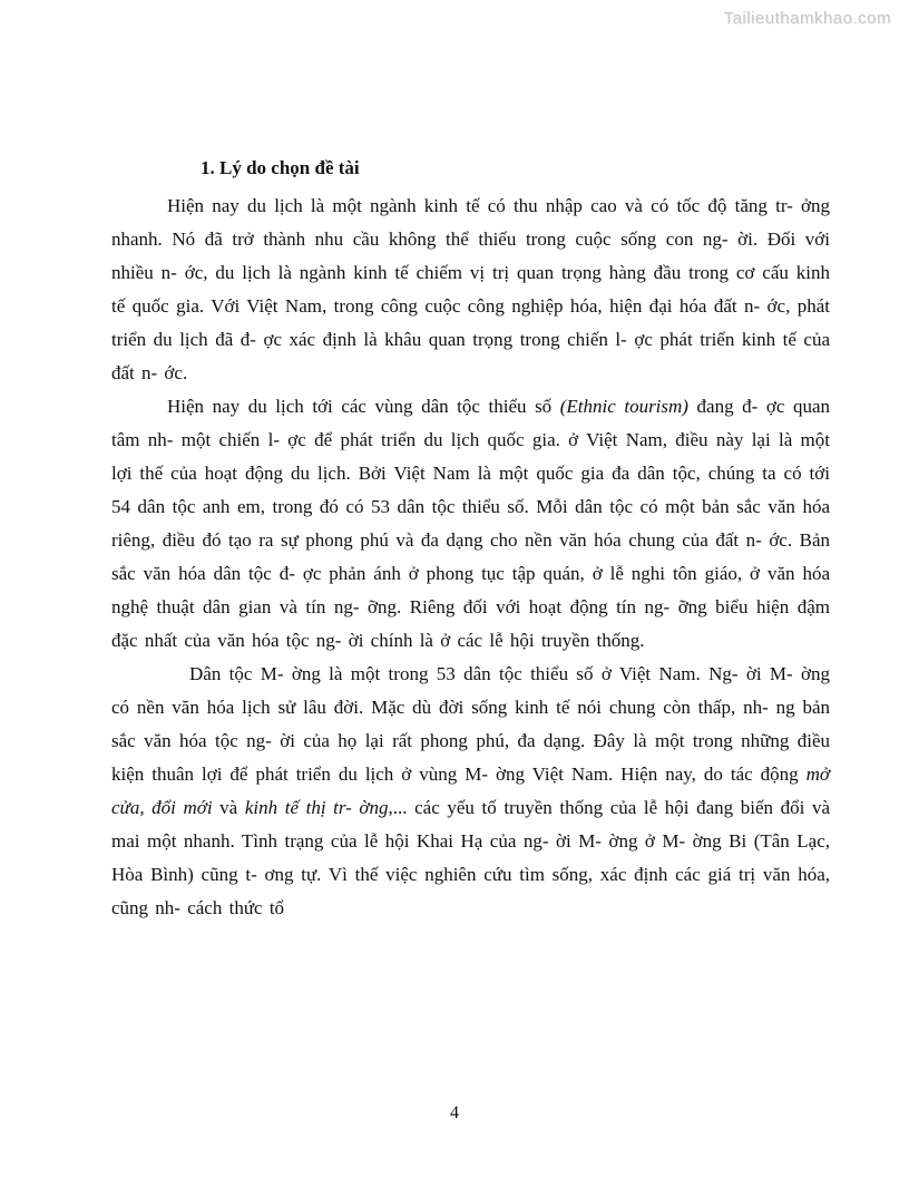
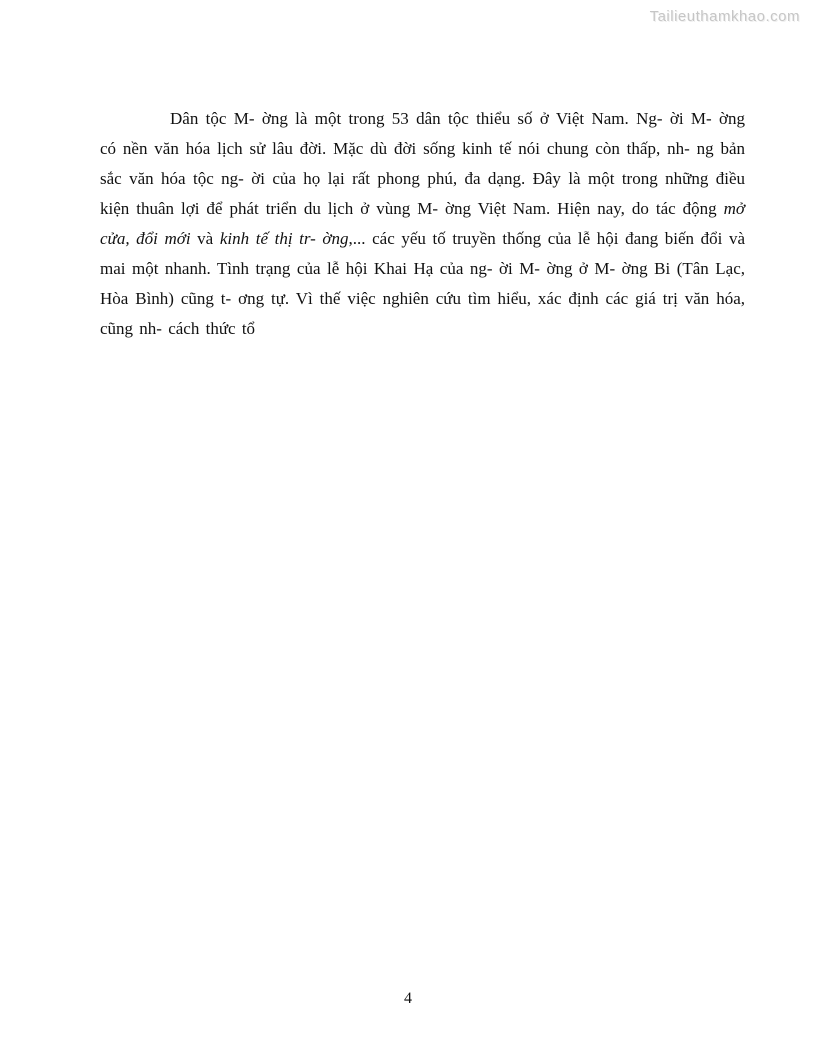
  Tailieuthamkhao.com
- 1. Lý do chọn đề tài
- Hiện nay du lịch là một ngành kinh tế có thu nhập cao và có tốc độ tăng tr- ởng nhanh. Nó đã trở thành nhu cầu không thể thiếu trong cuộc sống con ng- ời. Đối với nhiều n- ớc, du lịch là ngành kinh tế chiếm vị trị quan trọng hàng đầu trong cơ cấu kinh tế quốc gia. Với Việt Nam, trong công cuộc công nghiệp hóa, hiện đại hóa đất n- ớc, phát triển du lịch đã đ- ợc xác định là khâu quan trọng trong chiến l- ợc phát triển kinh tế của đất n- ớc.
- Hiện nay du lịch tới các vùng dân tộc thiểu số (Ethnic tourism) đang đ- ợc quan tâm nh- một chiến l- ợc để phát triển du lịch quốc gia. ở Việt Nam, điều này lại là một lợi thế của hoạt động du lịch. Bởi Việt Nam là một quốc gia đa dân tộc, chúng ta có tới 54 dân tộc anh em, trong đó có 53 dân tộc thiểu số. Mỗi dân tộc có một bản sắc văn hóa riêng, điều đó tạo ra sự phong phú và đa dạng cho nền văn hóa chung của đất n- ớc. Bản sắc văn hóa dân tộc đ- ợc phản ánh ở phong tục tập quán, ở lễ nghi tôn giáo, ở văn hóa nghệ thuật dân gian và tín ng- ỡng. Riêng đối với hoạt động tín ng- ỡng biểu hiện đậm đặc nhất của văn hóa tộc ng- ời chính là ở các lễ hội truyền thống.
- Dân tộc M- ờng là một trong 53 dân tộc thiểu số ở Việt Nam. Ng- ời M- ờng có nền văn hóa lịch sử lâu đời. Mặc dù đời sống kinh tế nói chung còn thấp, nh- ng bản sắc văn hóa tộc ng- ời của họ lại rất phong phú, đa dạng. Đây là một trong những điều kiện thuân lợi để phát triển du lịch ở vùng M- ờng Việt Nam. Hiện nay, do tác động mở cửa, đổi mới và kinh tế thị tr- ờng,... các yếu tố truyền thống của lễ hội đang biến đổi và mai một nhanh. Tình trạng của lễ hội Khai Hạ của ng- ời M- ờng ở M- ờng Bi (Tân Lạc, Hòa Bình) cũng t- ơng tự. Vì thế việc nghiên cứu tìm sống, xác định các giá trị văn hóa, cũng nh- cách thức tổ
+ Dân tộc M- ờng là một trong 53 dân tộc thiểu số ở Việt Nam. Ng- ời M- ờng có nền văn hóa lịch sử lâu đời. Mặc dù đời sống kinh tế nói chung còn thấp, nh- ng bản sắc văn hóa tộc ng- ời của họ lại rất phong phú, đa dạng. Đây là một trong những điều kiện thuân lợi để phát triển du lịch ở vùng M- ờng Việt Nam. Hiện nay, do tác động mở cửa, đổi mới và kinh tế thị tr- ờng,... các yếu tố truyền thống của lễ hội đang biến đổi và mai một nhanh. Tình trạng của lễ hội Khai Hạ của ng- ời M- ờng ở M- ờng Bi (Tân Lạc, Hòa Bình) cũng t- ơng tự. Vì thế việc nghiên cứu tìm hiểu, xác định các giá trị văn hóa, cũng nh- cách thức tổ
  4
